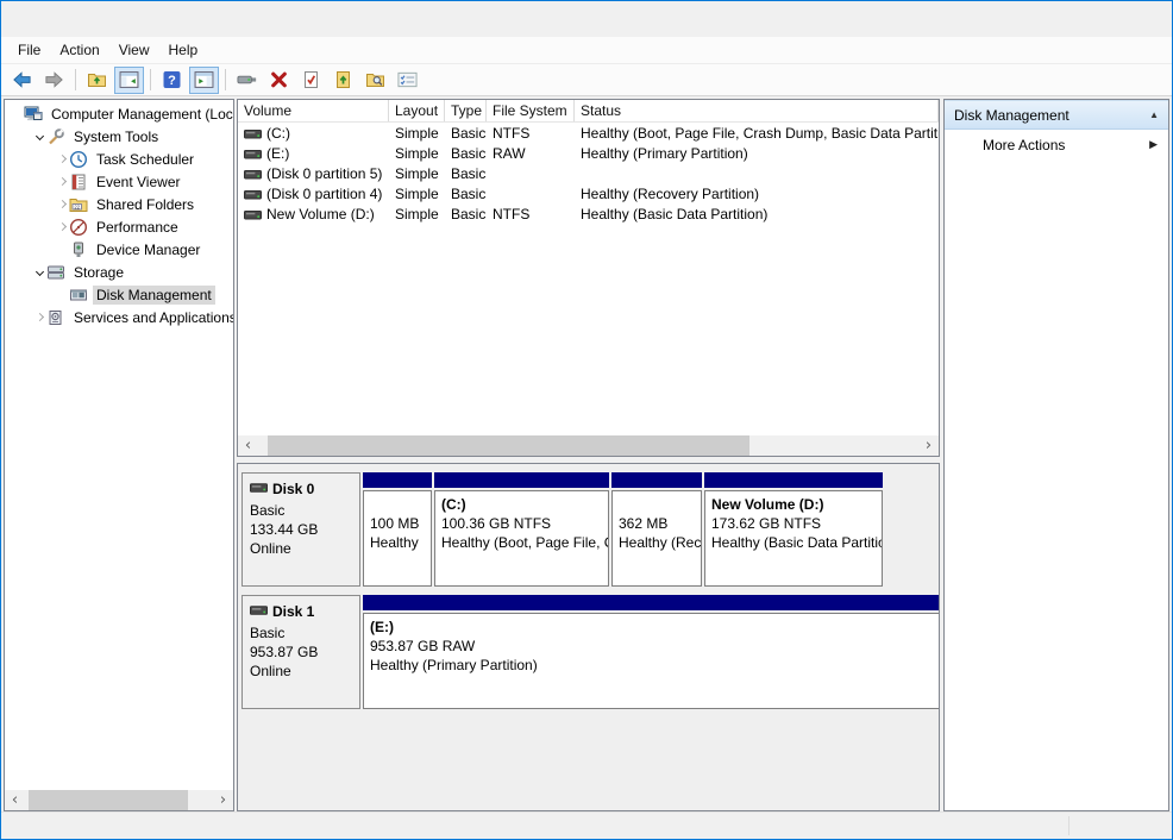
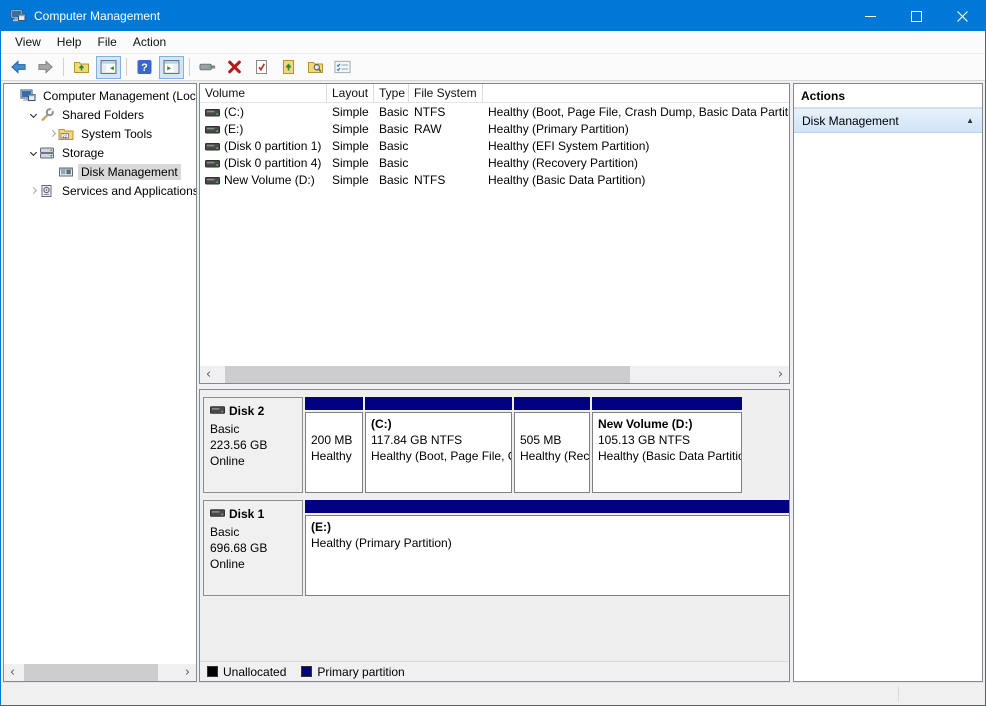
+ Computer Management
- File
+ View
- Action
+ Help
- View
+ File
- Help
+ Action
  ?
  Computer Management (Loc
- System Tools
+ Shared Folders
- Task Scheduler
- Event Viewer
- Shared Folders
+ System Tools
- Performance
- Device Manager
  Storage
  Disk Management
  Services and Applications
  ‹
  ›
  Volume
  Layout
  Type
  File System
- Status
  (C:)
  Simple
  Basic
  NTFS
  Healthy (Boot, Page File, Crash Dump, Basic Data Partit
  (E:)
  Simple
  Basic
  RAW
  Healthy (Primary Partition)
- (Disk 0 partition 5)
+ (Disk 0 partition 1)
  Simple
  Basic
+ Healthy (EFI System Partition)
  (Disk 0 partition 4)
  Simple
  Basic
  Healthy (Recovery Partition)
  New Volume (D:)
  Simple
  Basic
  NTFS
  Healthy (Basic Data Partition)
  ‹
  ›
- Disk 0
+ Disk 2
  Basic
- 133.44 GB
+ 223.56 GB
  Online
- 100 MB
+ 200 MB
  Healthy
  (C:)
- 100.36 GB NTFS
+ 117.84 GB NTFS
- 362 MB
+ 505 MB
  New Volume (D:)
- 173.62 GB NTFS
+ 105.13 GB NTFS
  Healthy (Basic Data Partiti
  Disk 1
  Basic
- 953.87 GB
+ 696.68 GB
  Online
  (E:)
- 953.87 GB RAW
  Healthy (Primary Partition)
+ Unallocated
+ Primary partition
+ Actions
  Disk Management
  ▲
- More Actions
- ▶
